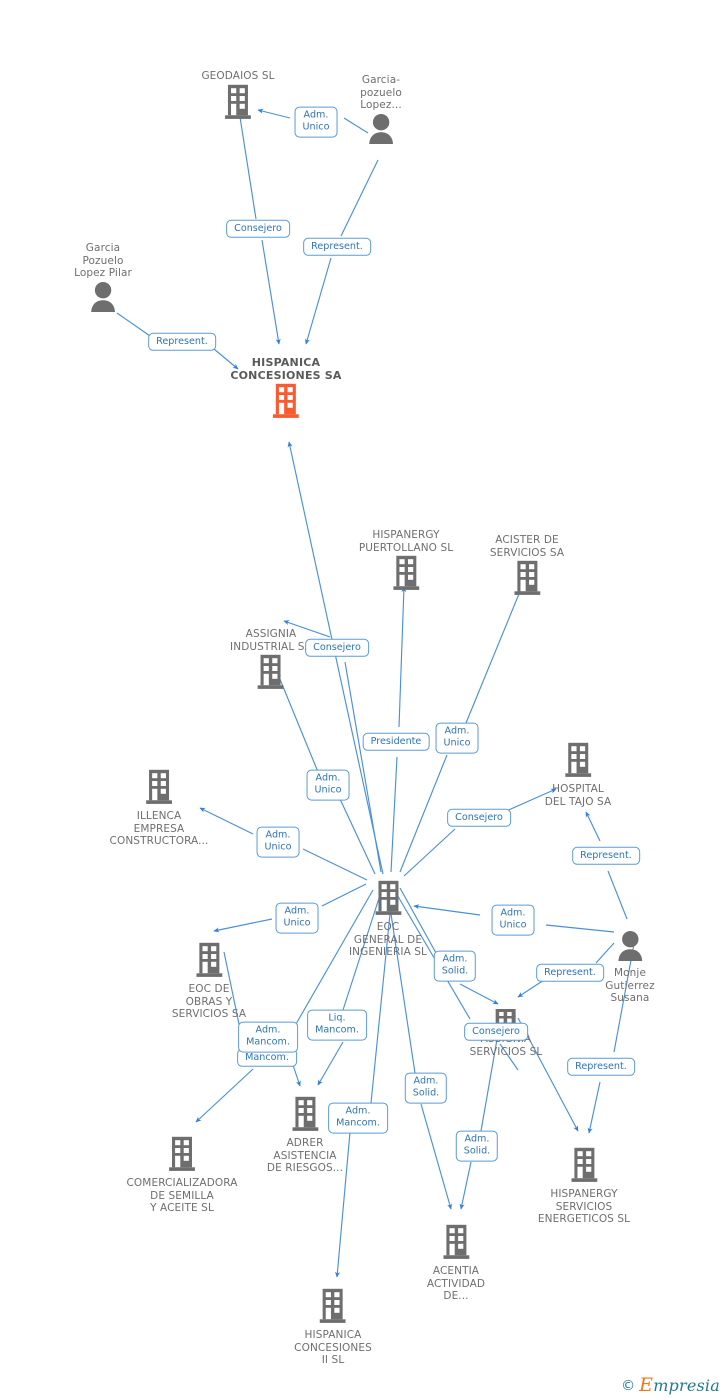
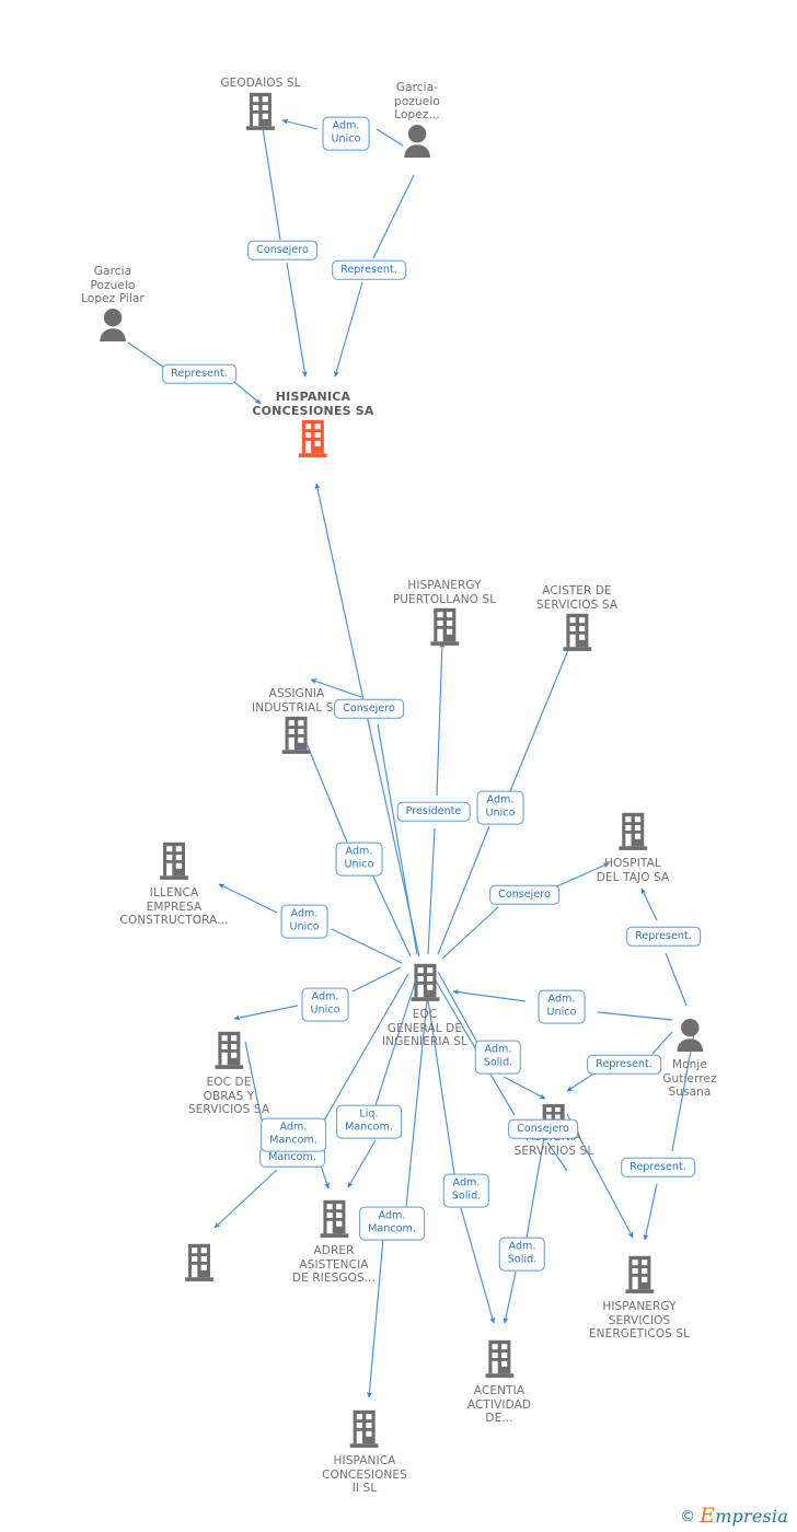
  GEODAIOS SL
  Garcia-
  pozuelo
  Lopez...
  Garcia
  Pozuelo
  Lopez Pilar
  HISPANICA
  CONCESIONES SA
  ACISTER DE
  SERVICIOS SA
  HISPANERGY
  PUERTOLLANO SL
  ASSIGNIA
  INDUSTRIAL S
  HOSPITAL
  DEL TAJO SA
  ILLENCA
  EMPRESA
  CONSTRUCTORA...
  EOC
  GENERAL DE
  INGENIERIA SL
  Monje
  Gutierrez
  Susana
  EOC DE
  OBRAS Y
  SERVICIOS SA
  SERVICIOS SL
  ADRER
  ASISTENCIA
  DE RIESGOS...
- COMERCIALIZADORA
- DE SEMILLA
- Y ACEITE SL
  HISPANERGY
  SERVICIOS
  ENERGETICOS SL
  ACENTIA
  ACTIVIDAD
  DE...
  HISPANICA
  CONCESIONES
  II SL
  Adm.
  Unico
  Consejero
  Represent.
  Represent.
  Consejero
  Presidente
  Adm.
  Unico
  Adm.
  Unico
  Consejero
  Adm.
  Unico
  Represent.
  Adm.
  Unico
  Adm.
  Unico
  Adm.
  Solid.
  Represent.
  Consejero
  Mancom.
  Adm.
  Mancom.
  Liq.
  Mancom.
  Represent.
  Adm.
  Solid.
  Adm.
  Mancom.
  Adm.
  Solid.
  ©
  Empresia
